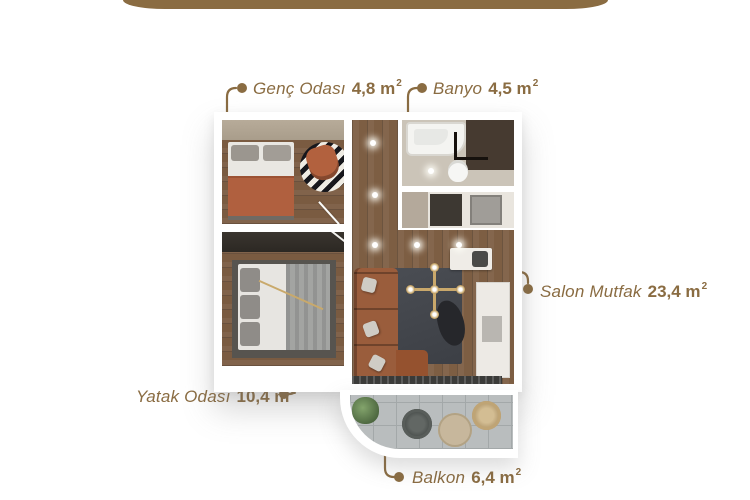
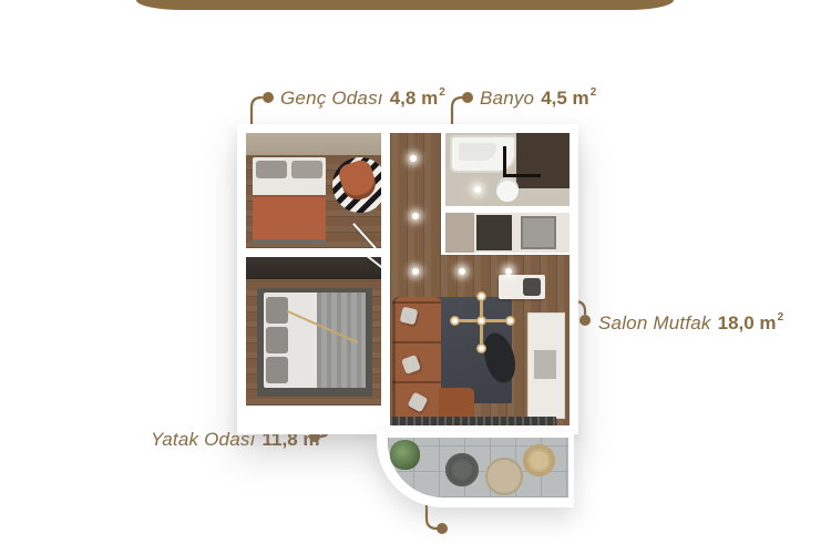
  Genç Odası 4,8 m2
  Banyo 4,5 m2
- Salon Mutfak 23,4 m2
+ Salon Mutfak 18,0 m2
- Yatak Odası 10,4 m
+ Yatak Odası 11,8 m
- Balkon 6,4 m2
